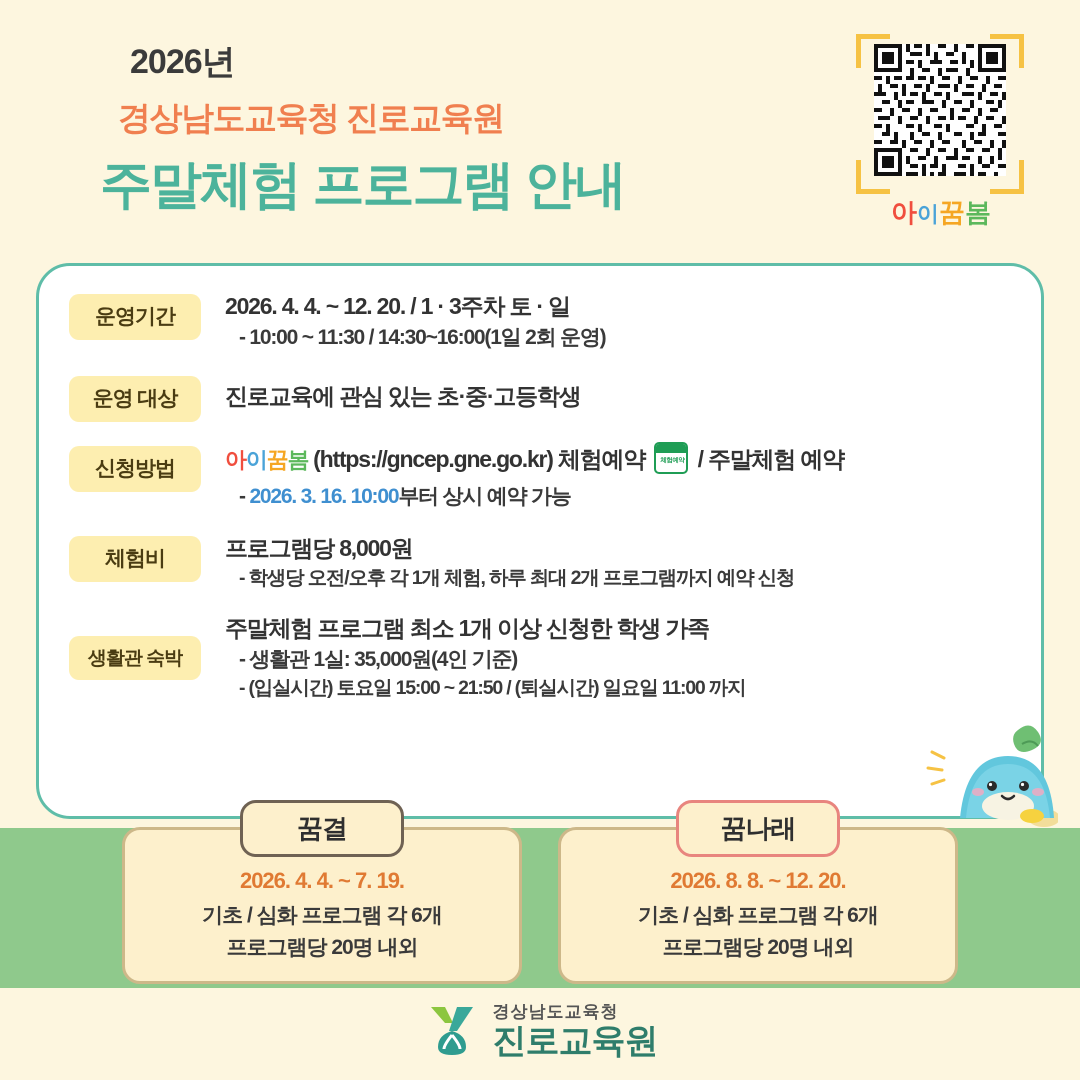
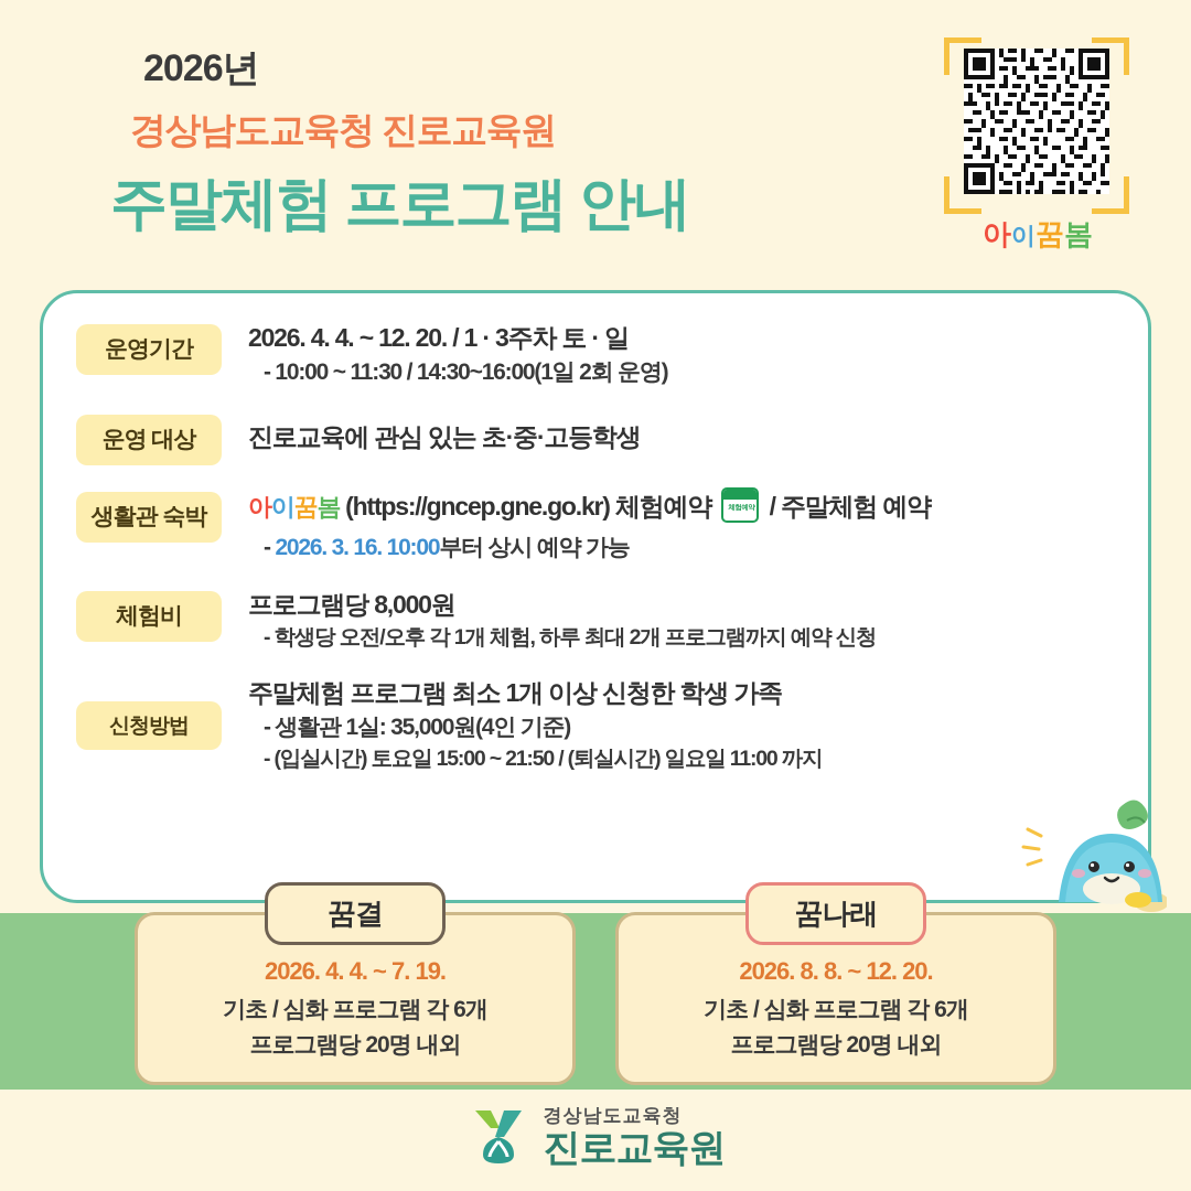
  2026년
  경상남도교육청 진로교육원
  주말체험 프로그램 안내
  아이꿈봄
  운영기간
  2026. 4. 4. ~ 12. 20. / 1 · 3주차 토 · 일
  - 10:00 ~ 11:30 / 14:30~16:00(1일 2회 운영)
  운영 대상
  진로교육에 관심 있는 초·중·고등학생
- 신청방법
+ 생활관 숙박
  아이꿈봄 (https://gncep.gne.go.kr) 체험예약
  / 주말체험 예약
  - 2026. 3. 16. 10:00부터 상시 예약 가능
  체험비
  프로그램당 8,000원
  - 학생당 오전/오후 각 1개 체험, 하루 최대 2개 프로그램까지 예약 신청
- 생활관 숙박
+ 신청방법
  주말체험 프로그램 최소 1개 이상 신청한 학생 가족
  - 생활관 1실: 35,000원(4인 기준)
  - (입실시간) 토요일 15:00 ~ 21:50 / (퇴실시간) 일요일 11:00 까지
  꿈결
  2026. 4. 4. ~ 7. 19.
  기초 / 심화 프로그램 각 6개
  프로그램당 20명 내외
  꿈나래
  2026. 8. 8. ~ 12. 20.
  기초 / 심화 프로그램 각 6개
  프로그램당 20명 내외
  경상남도교육청
  진로교육원
